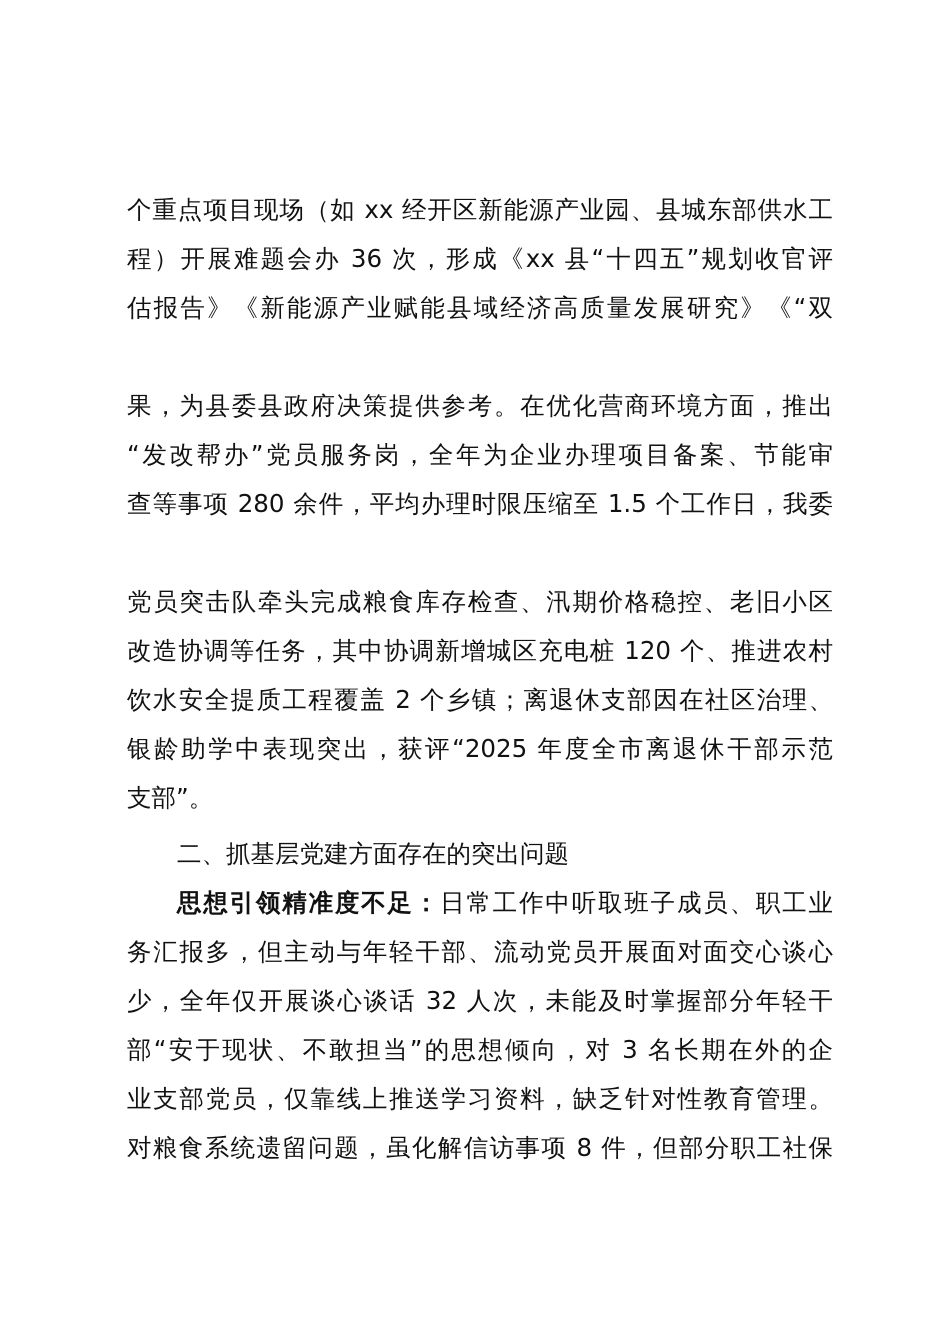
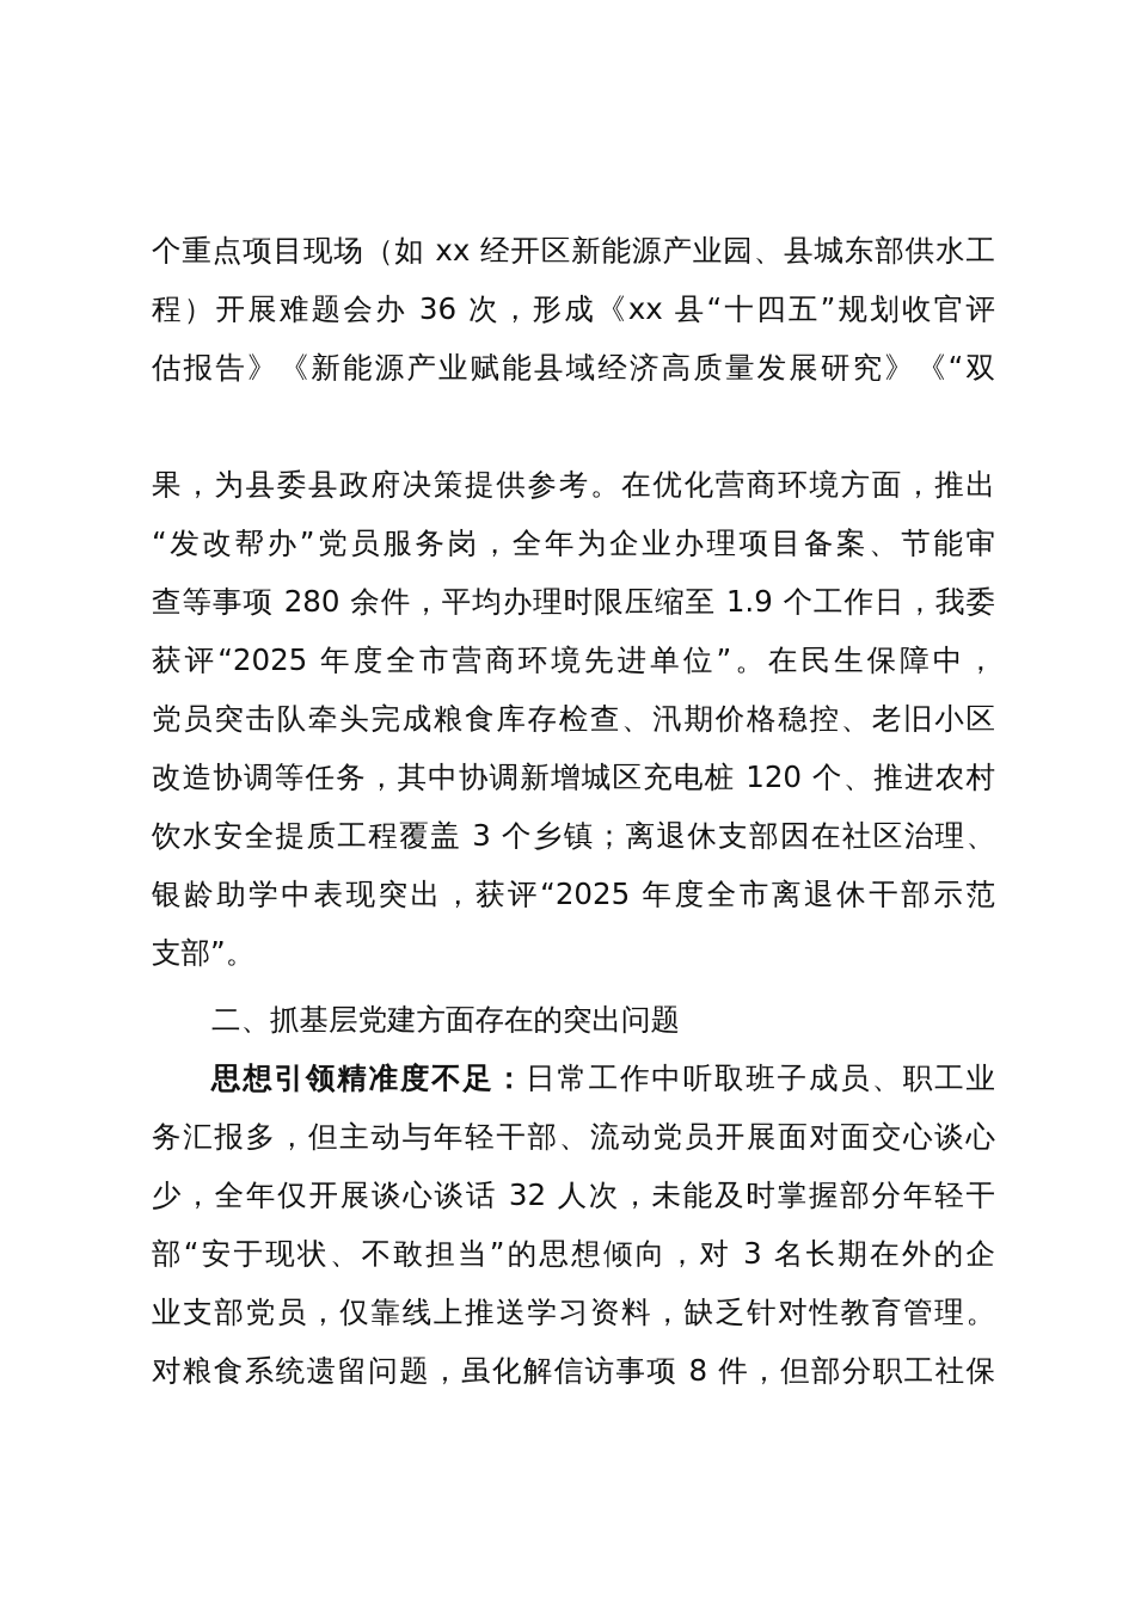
  个重点项目现场（如 xx 经开区新能源产业园、县城东部供水工
  程）开展难题会办 36 次，形成《xx 县“十四五”规划收官评
  估报告》《新能源产业赋能县域经济高质量发展研究》《“双
  果，为县委县政府决策提供参考。在优化营商环境方面，推出
  “发改帮办”党员服务岗，全年为企业办理项目备案、节能审
- 查等事项 280 余件，平均办理时限压缩至 1.5 个工作日，我委
+ 查等事项 280 余件，平均办理时限压缩至 1.9 个工作日，我委
+ 获评“2025 年度全市营商环境先进单位”。在民生保障中，
  党员突击队牵头完成粮食库存检查、汛期价格稳控、老旧小区
  改造协调等任务，其中协调新增城区充电桩 120 个、推进农村
- 饮水安全提质工程覆盖 2 个乡镇；离退休支部因在社区治理、
+ 饮水安全提质工程覆盖 3 个乡镇；离退休支部因在社区治理、
  银龄助学中表现突出，获评“2025 年度全市离退休干部示范
  支部”。
  二、抓基层党建方面存在的突出问题
  思想引领精准度不足：日常工作中听取班子成员、职工业
  务汇报多，但主动与年轻干部、流动党员开展面对面交心谈心
  少，全年仅开展谈心谈话 32 人次，未能及时掌握部分年轻干
  部“安于现状、不敢担当”的思想倾向，对 3 名长期在外的企
  业支部党员，仅靠线上推送学习资料，缺乏针对性教育管理。
  对粮食系统遗留问题，虽化解信访事项 8 件，但部分职工社保
